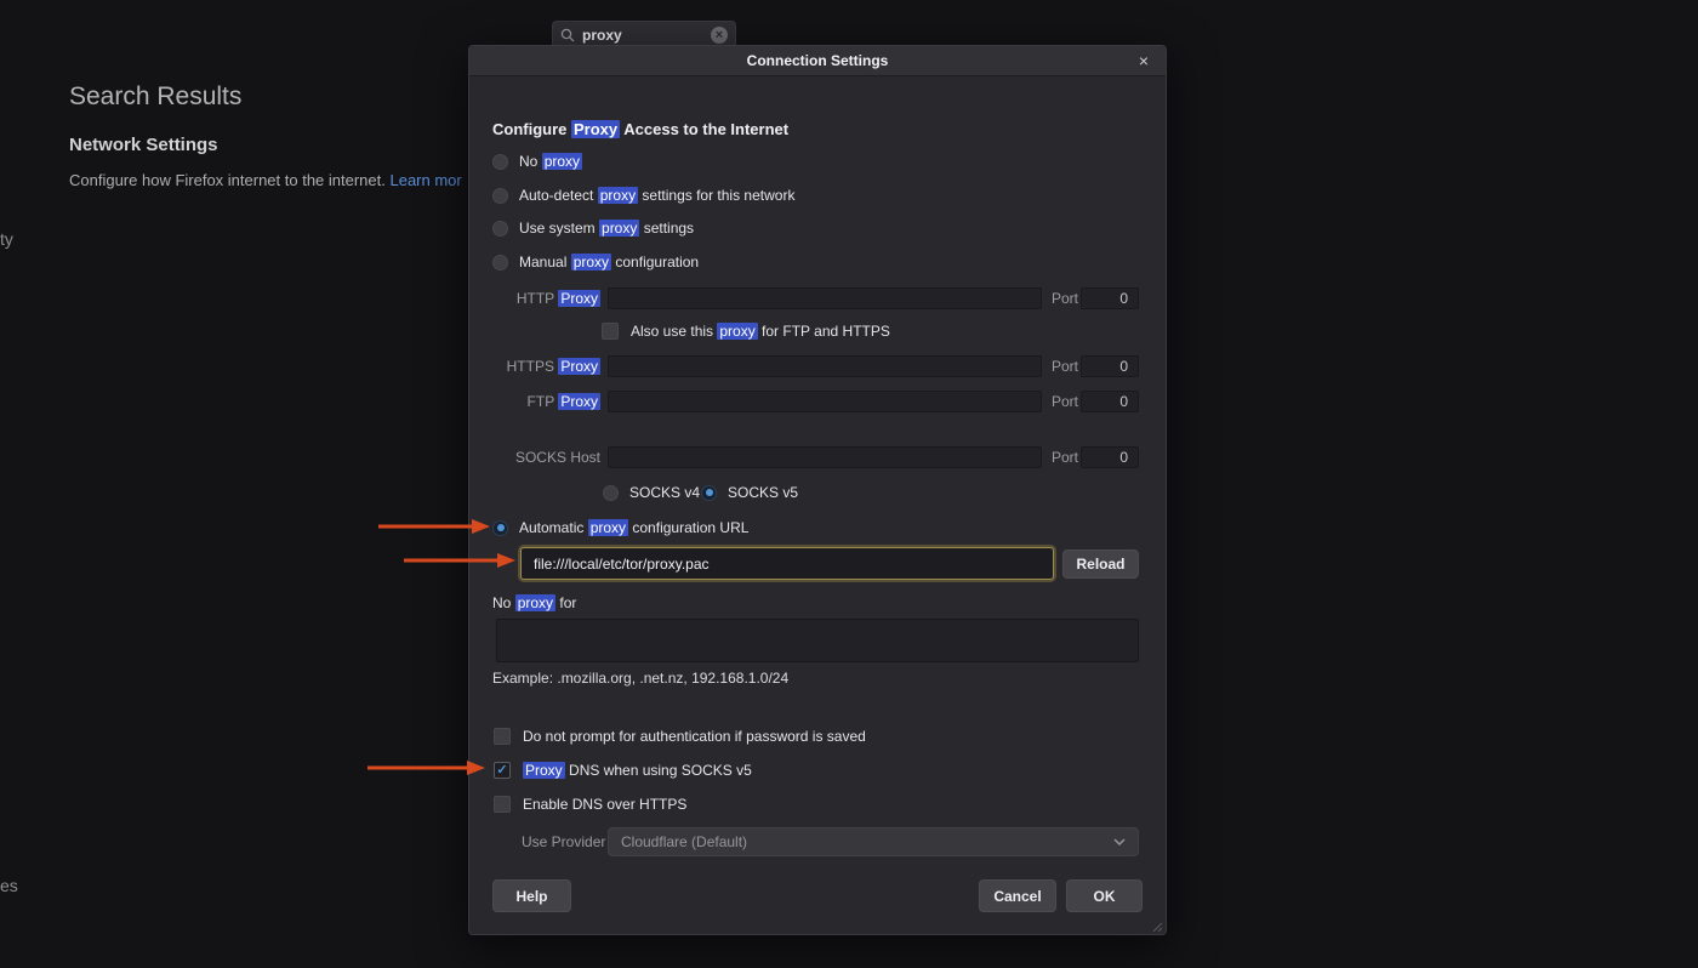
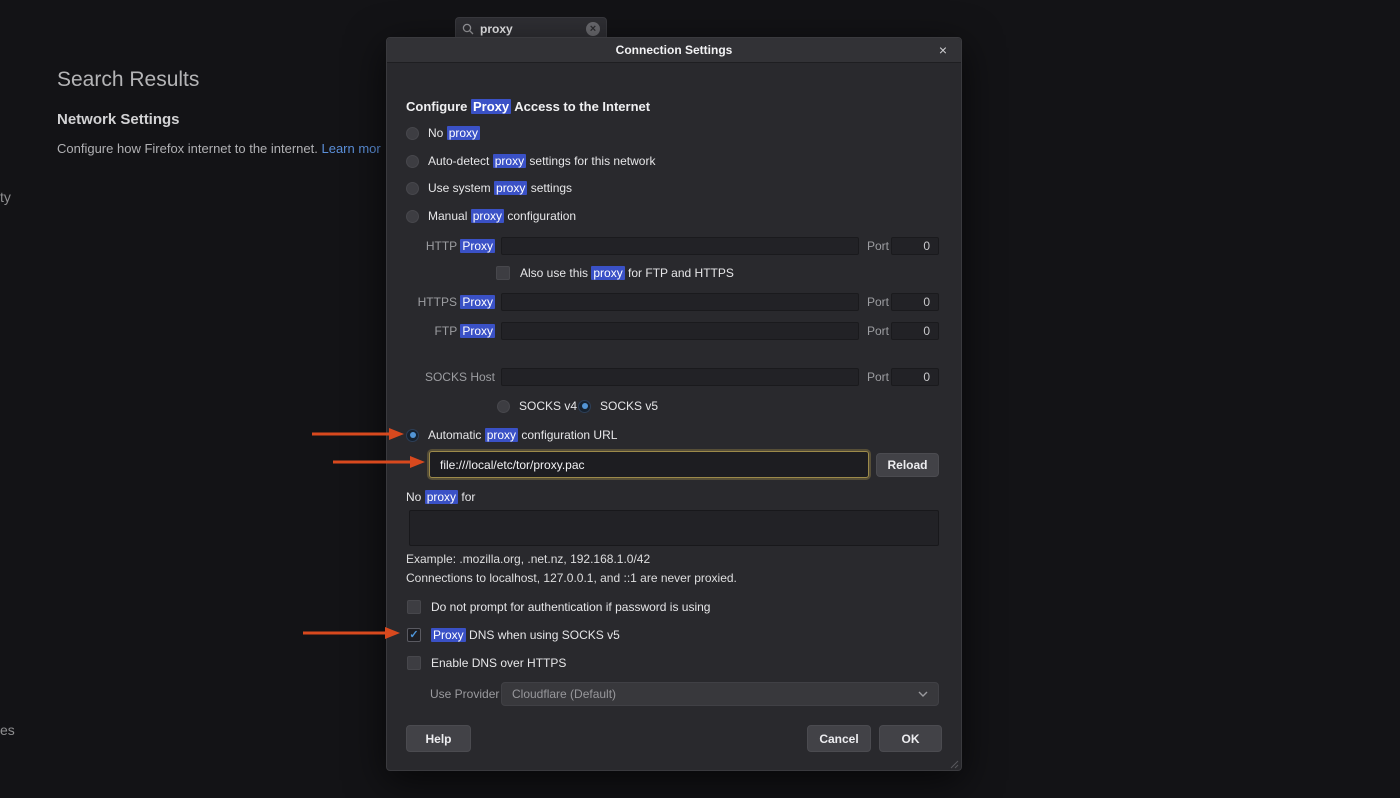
  ty
  es
  Search Results
  Network Settings
  Configure how Firefox internet to the internet. Learn mor
  proxy
  ×
  Connection Settings
  ×
  Configure Proxy Access to the Internet
  No proxy
  Auto-detect proxy settings for this network
  Use system proxy settings
  Manual proxy configuration
  HTTP Proxy
  Port
  0
  Also use this proxy for FTP and HTTPS
  HTTPS Proxy
  Port
  0
  FTP Proxy
  Port
  0
  SOCKS Host
  Port
  0
  SOCKS v4
  SOCKS v5
  Automatic proxy configuration URL
  file:///local/etc/tor/proxy.pac
  Reload
  No proxy for
- Example: .mozilla.org, .net.nz, 192.168.1.0/24
+ Example: .mozilla.org, .net.nz, 192.168.1.0/42
+ Connections to localhost, 127.0.0.1, and ::1 are never proxied.
- Do not prompt for authentication if password is saved
+ Do not prompt for authentication if password is using
  ✓
  Proxy DNS when using SOCKS v5
  Enable DNS over HTTPS
  Use Provider
  Cloudflare (Default)
  Help
  Cancel
  OK
